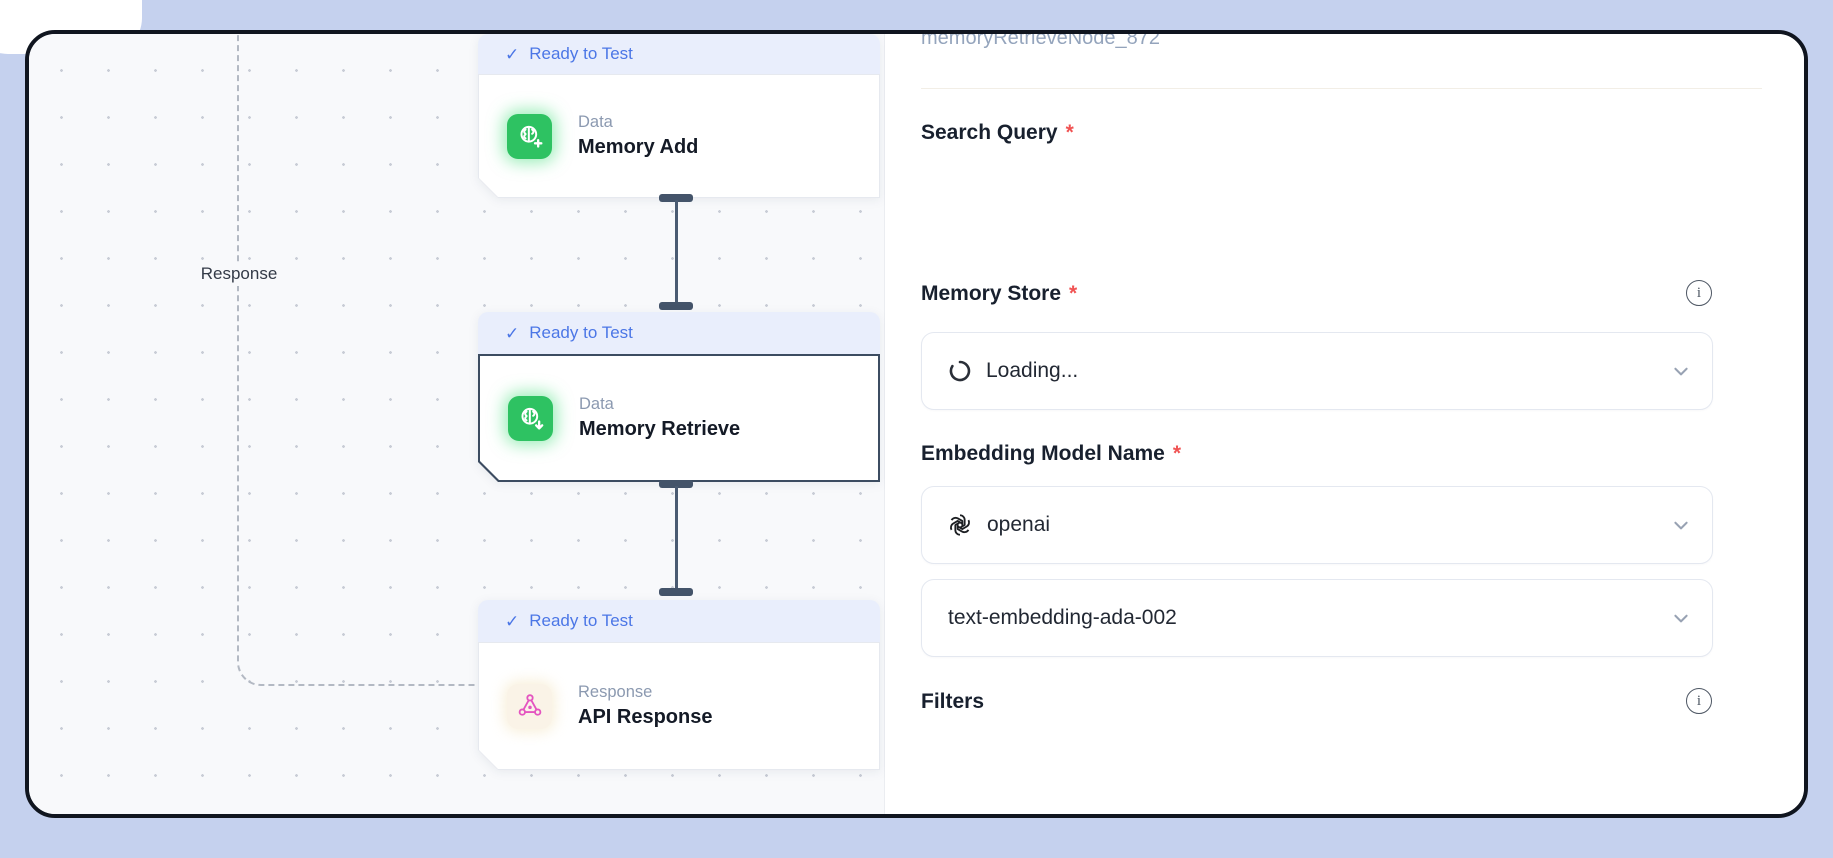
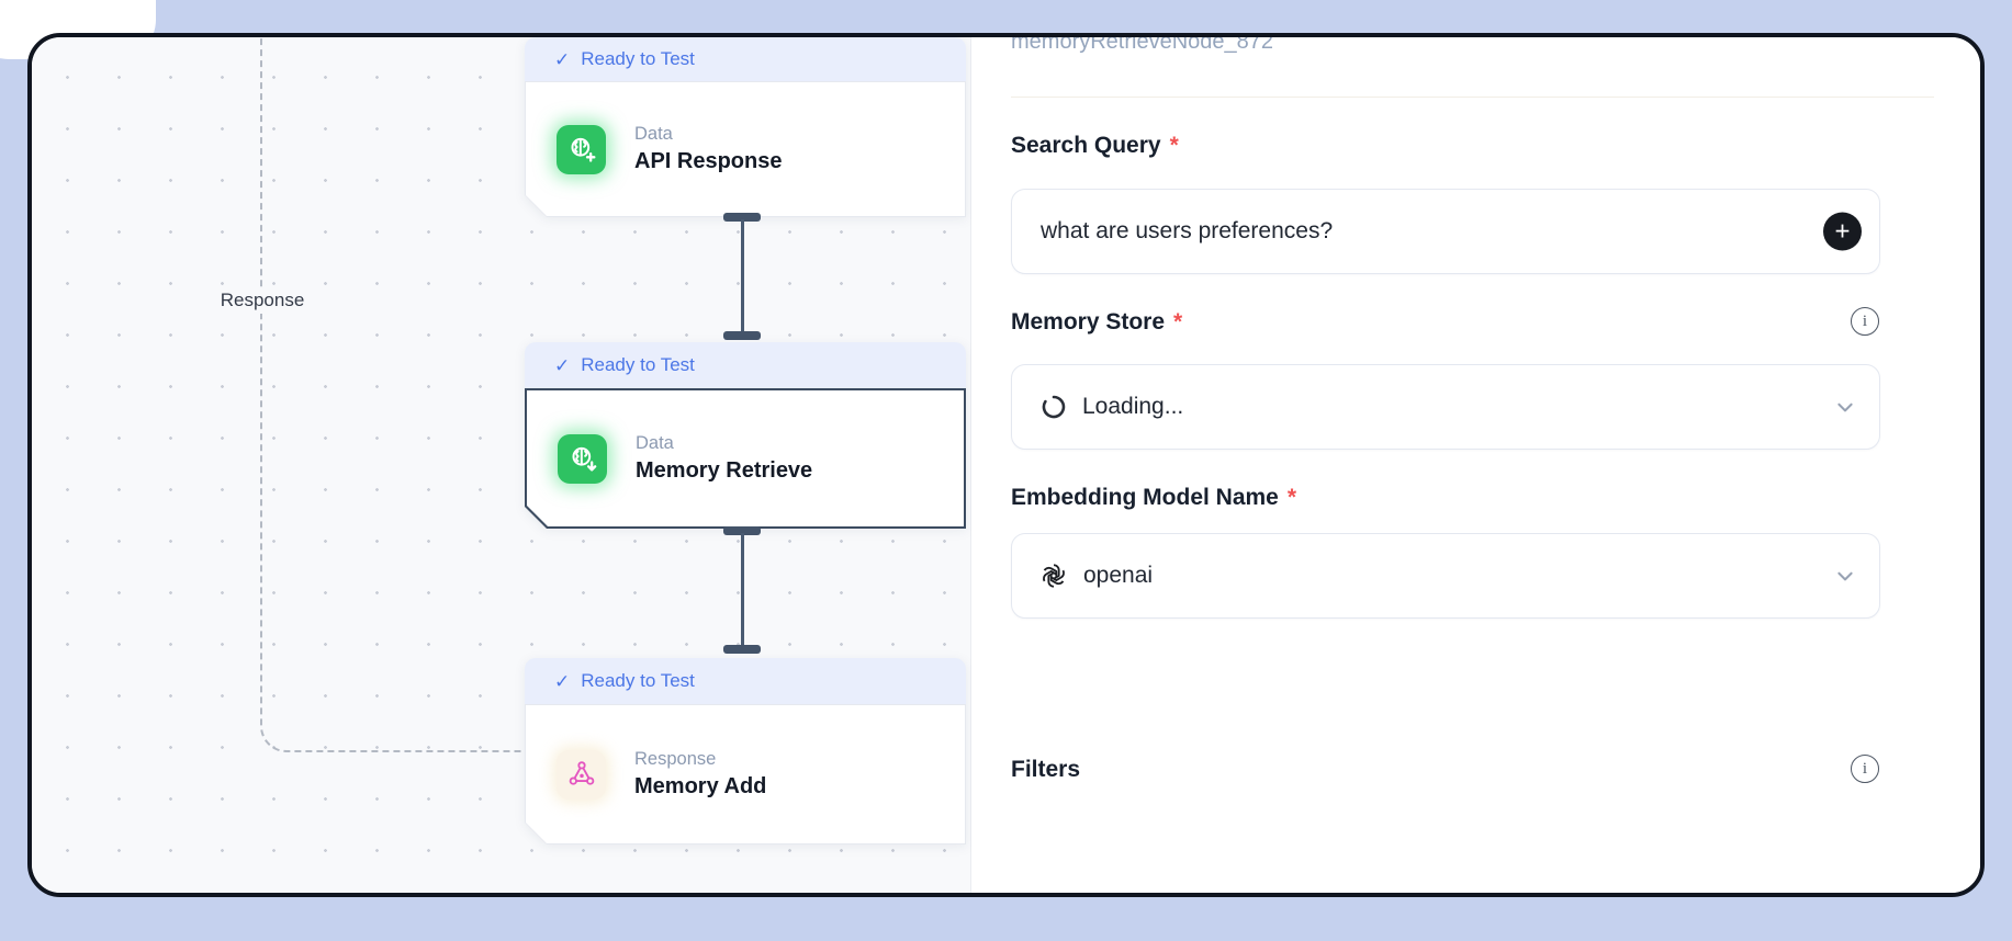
  Response
  ✓
  Ready to Test
  Data
- Memory Add
+ API Response
  ✓
  Ready to Test
  Data
  Memory Retrieve
  ✓
  Ready to Test
  Response
- API Response
+ Memory Add
  memoryRetrieveNode_872
  Search Query *
+ what are users preferences?
+ +
  Memory Store *
  i
  Loading...
  Embedding Model Name *
  openai
- text-embedding-ada-002
  Filters
  i
